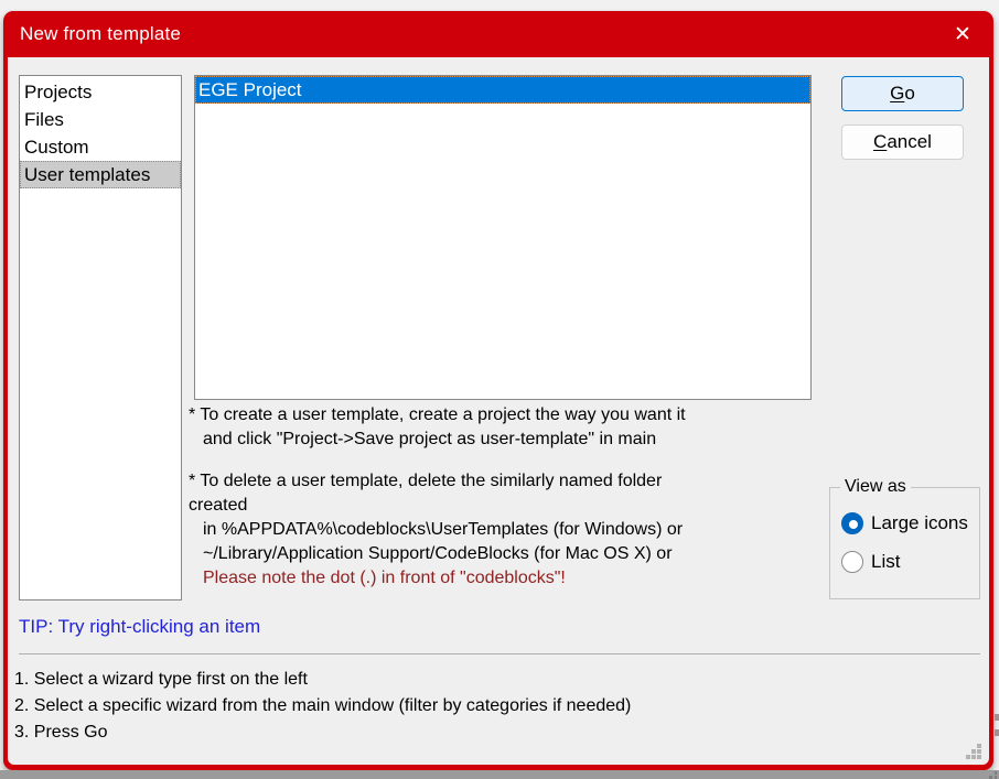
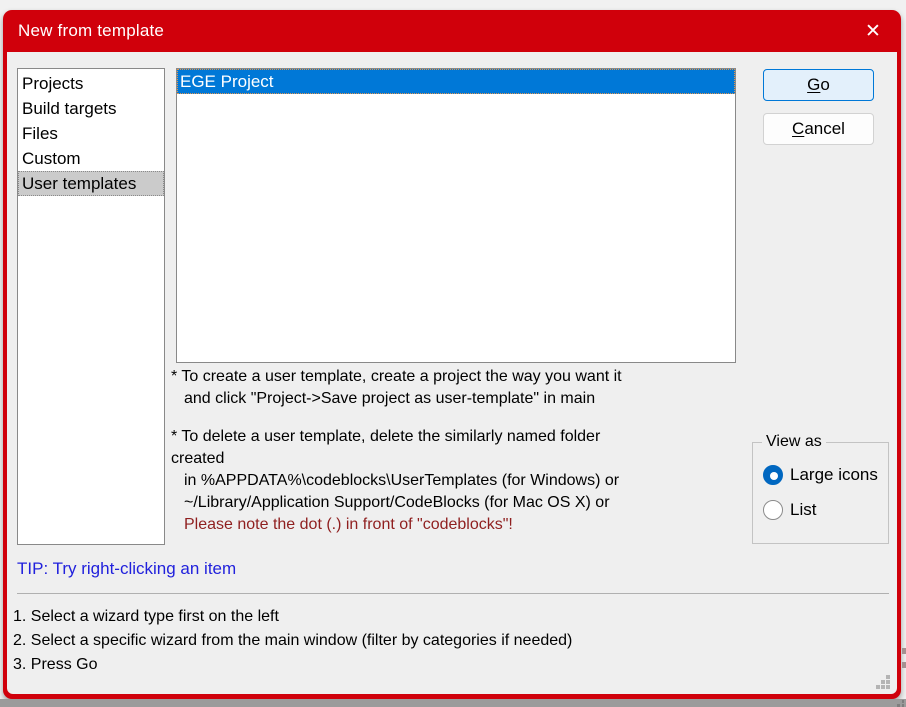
  New from template
  ✕
  Projects
+ Build targets
  Files
  Custom
  User templates
  EGE Project
  Go
  Cancel
  View as
  Large icons
  List
  * To create a user template, create a project the way you want it
  and click "Project->Save project as user-template" in main
  * To delete a user template, delete the similarly named folder
  created
  in %APPDATA%\codeblocks\UserTemplates (for Windows) or
  ~/Library/Application Support/CodeBlocks (for Mac OS X) or
  Please note the dot (.) in front of "codeblocks"!
  TIP: Try right-clicking an item
  1. Select a wizard type first on the left
  2. Select a specific wizard from the main window (filter by categories if needed)
  3. Press Go
